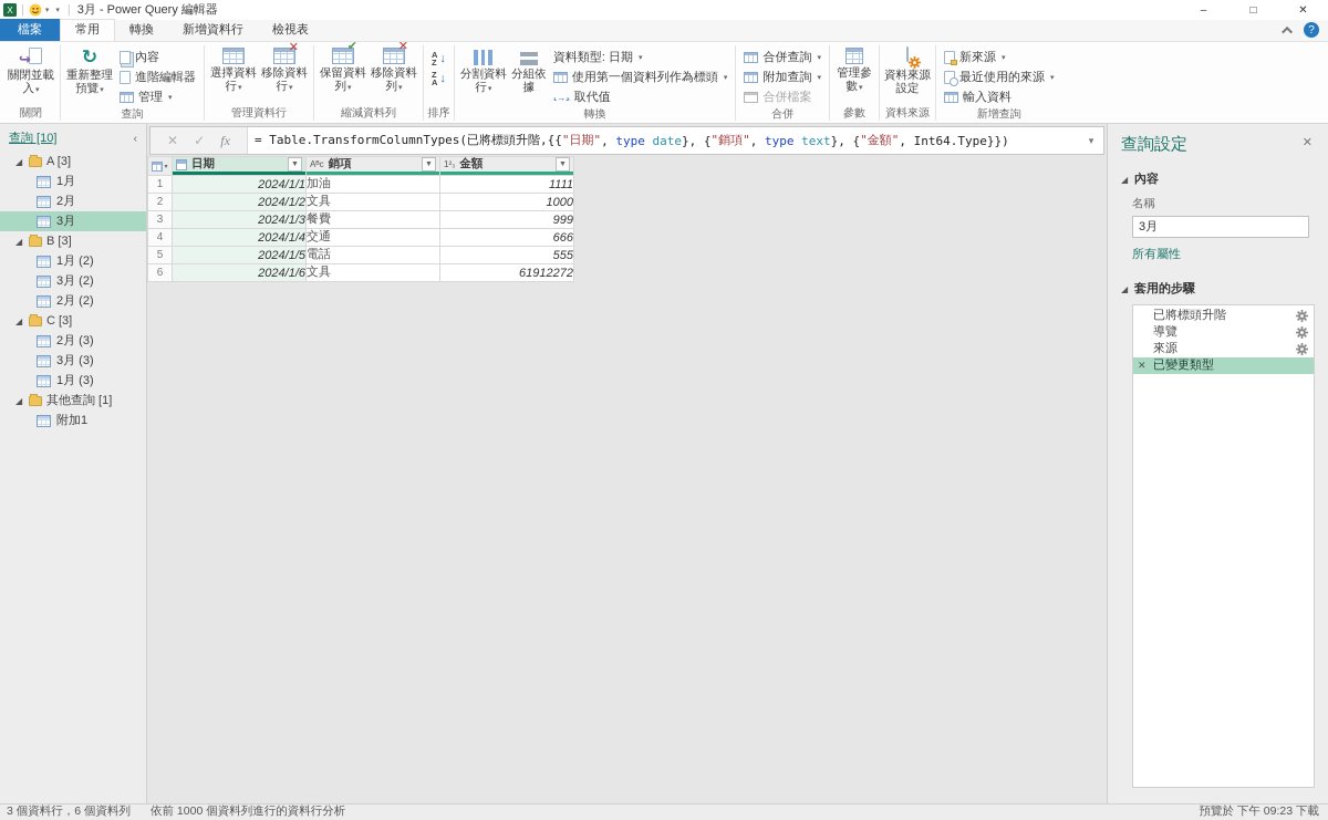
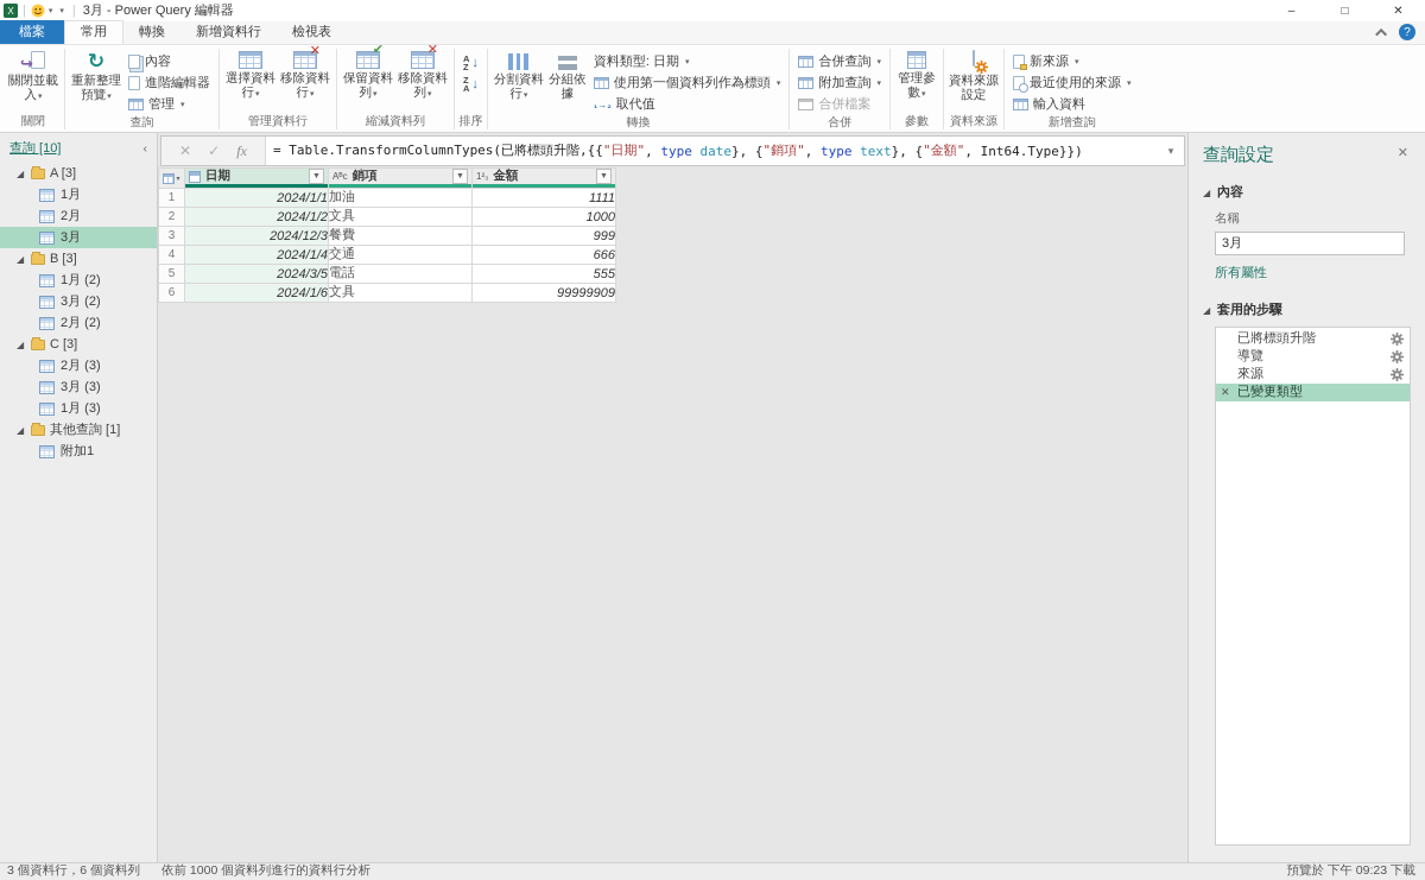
  X
  |
  |
  3月 - Power Query 編輯器
  –
  □
  ✕
  檔案
  常用
  轉換
  新增資料行
  檢視表
  ?
  ↪
  關閉並載入
  關閉
  ↻
  重新整理預覽
  內容
  進階編輯器
  管理
  查詢
  選擇資料行
  ✕
  移除資料行
  管理資料行
  ✔
  保留資料列
  ✕
  移除資料列
  縮減資料列
  A
  Z
  ↓
  Z
  A
  ↓
  排序
  分割資料行
  分組依據
  資料類型: 日期
  使用第一個資料列作為標頭
  ₁→₂
  取代值
  轉換
  合併查詢
  附加查詢
  合併檔案
  合併
  管理參數
  參數
  資料來源設定
  資料來源
  新來源
  最近使用的來源
  輸入資料
  新增查詢
  查詢 [10]
  ‹
  ◢
  A [3]
  1月
  2月
  3月
  ◢
  B [3]
  1月 (2)
  3月 (2)
  2月 (2)
  ◢
  C [3]
  2月 (3)
  3月 (3)
  1月 (3)
  ◢
  其他查詢 [1]
  附加1
  ✕
  ✓
  fx
  = Table.TransformColumnTypes(已將標頭升階,{{
  "日期"
  ,
  type
  date
  }, {
  "銷項"
  ,
  type
  text
  }, {
  "金額"
  , Int64.Type}})
  ▾
  	日期	Aᴮc 銷項	1²₃ 金額
  1	2024/1/1	加油	1111
  2	2024/1/2	文具	1000
- 3	2024/1/3	餐費	999
+ 3	2024/12/3	餐費	999
  4	2024/1/4	交通	666
- 5	2024/1/5	電話	555
+ 5	2024/3/5	電話	555
- 6	2024/1/6	文具	61912272
+ 6	2024/1/6	文具	99999909
  查詢設定
  ✕
  ◢
  內容
  名稱
  3月
  所有屬性
  ◢
  套用的步驟
  已將標頭升階
  導覽
  來源
  ✕
  已變更類型
  3 個資料行，6 個資料列
  依前 1000 個資料列進行的資料行分析
  預覽於 下午 09:23 下載
